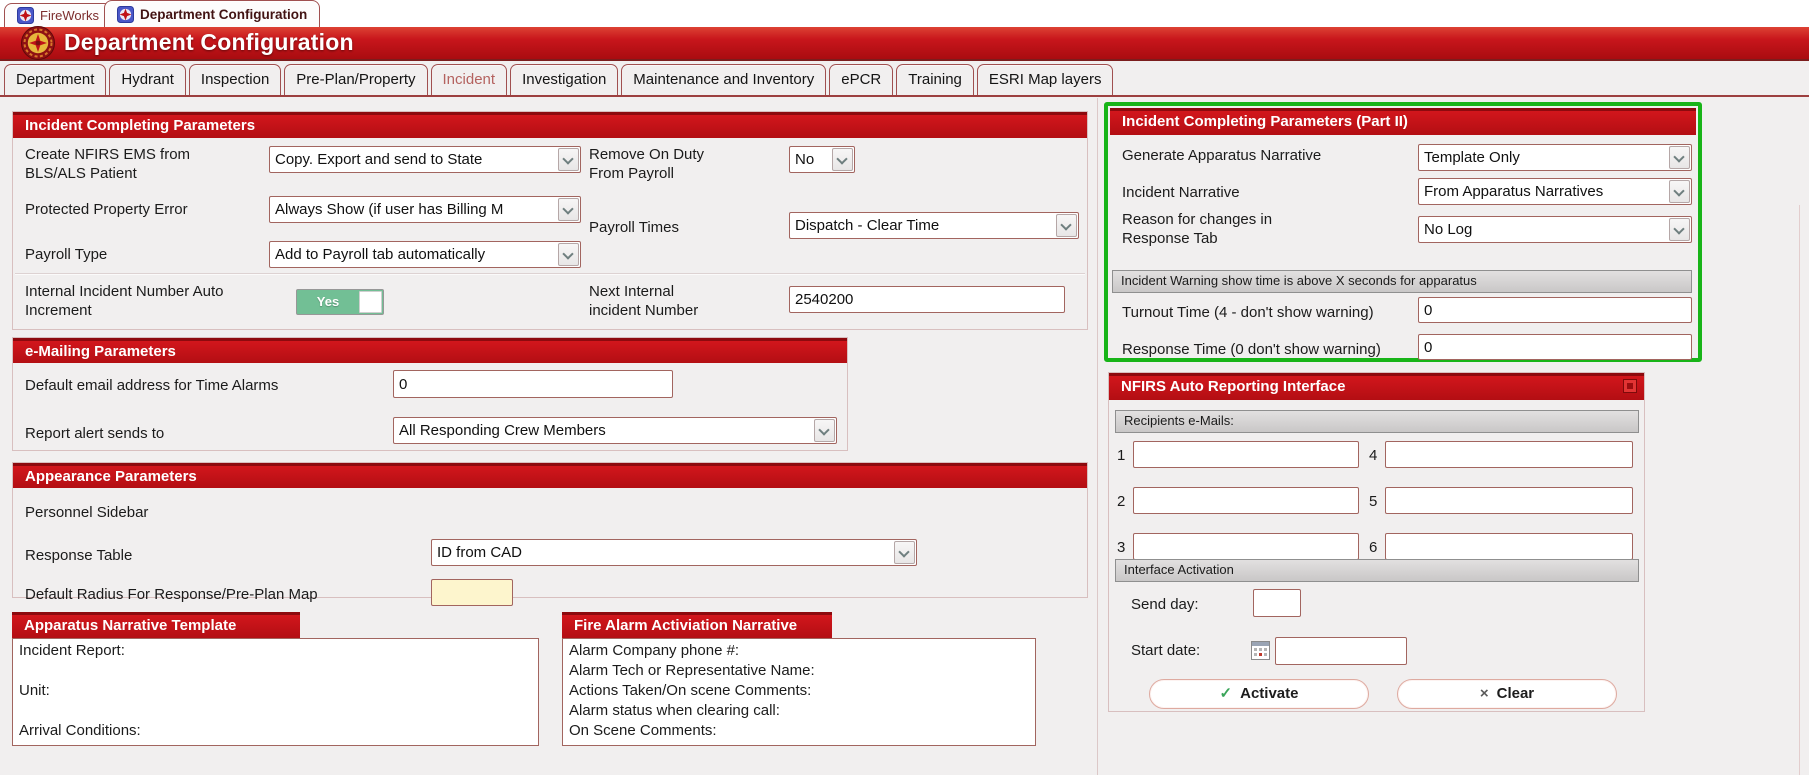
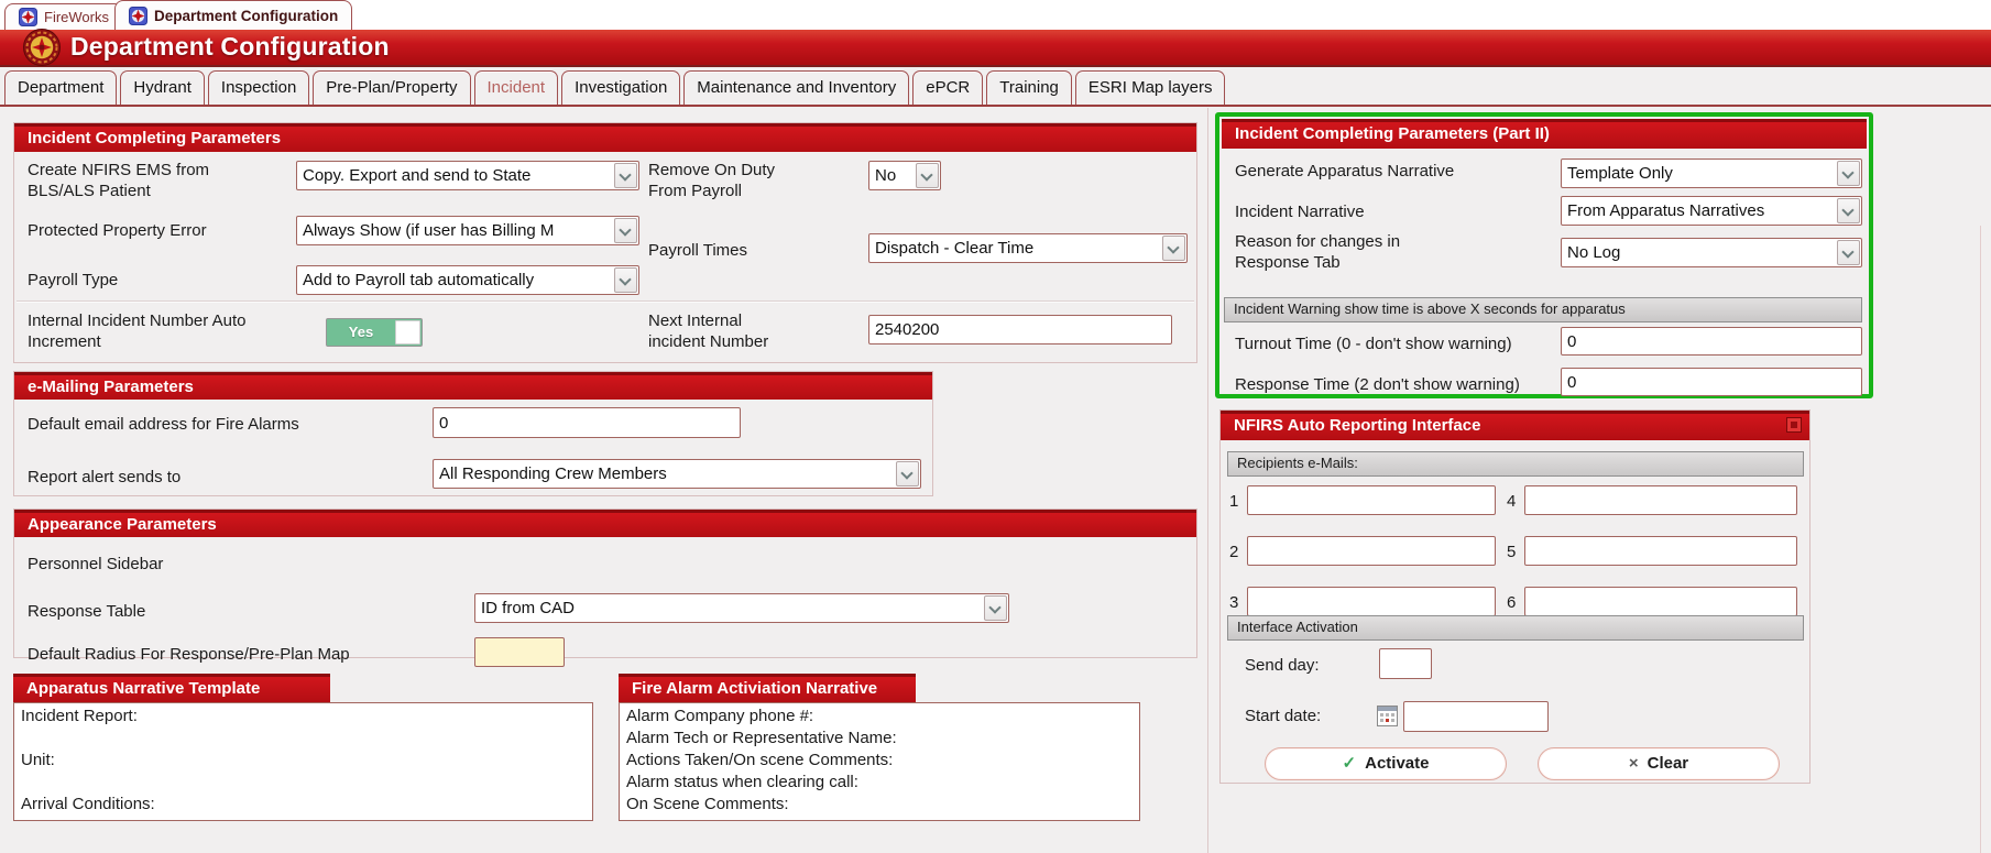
  FireWorks
  Department Configuration
  Department Configuration
  Department
  Hydrant
  Inspection
  Pre-Plan/Property
  Incident
  Investigation
  Maintenance and Inventory
  ePCR
  Training
  ESRI Map layers
  Incident Completing Parameters
  Create NFIRS EMS from BLS/ALS Patient
  Copy. Export and send to State
  Remove On Duty From Payroll
  No
  Protected Property Error
  Always Show (if user has Billing M
  Payroll Times
  Dispatch - Clear Time
  Payroll Type
  Add to Payroll tab automatically
  Internal Incident Number Auto Increment
  Yes
  Next Internal incident Number
  2540200
  e-Mailing Parameters
- Default email address for Time Alarms
+ Default email address for Fire Alarms
  0
  Report alert sends to
  All Responding Crew Members
  Appearance Parameters
  Personnel Sidebar
  Response Table
  ID from CAD
  Default Radius For Response/Pre-Plan Map
  Apparatus Narrative Template
  Incident Report:
  Unit:
  Arrival Conditions:
  Fire Alarm Activiation Narrative
  Alarm Company phone #:
  Alarm Tech or Representative Name:
  Actions Taken/On scene Comments:
  Alarm status when clearing call:
  On Scene Comments:
  Incident Completing Parameters (Part II)
  Generate Apparatus Narrative
  Template Only
  Incident Narrative
  From Apparatus Narratives
  Reason for changes in Response Tab
  No Log
  Incident Warning show time is above X seconds for apparatus
- Turnout Time (4 - don't show warning)
+ Turnout Time (0 - don't show warning)
  0
- Response Time (0 don't show warning)
+ Response Time (2 don't show warning)
  0
  NFIRS Auto Reporting Interface
  Recipients e-Mails:
  1
  4
  2
  5
  3
  6
  Interface Activation
  Send day:
  Start date:
  ✓ Activate
  × Clear
